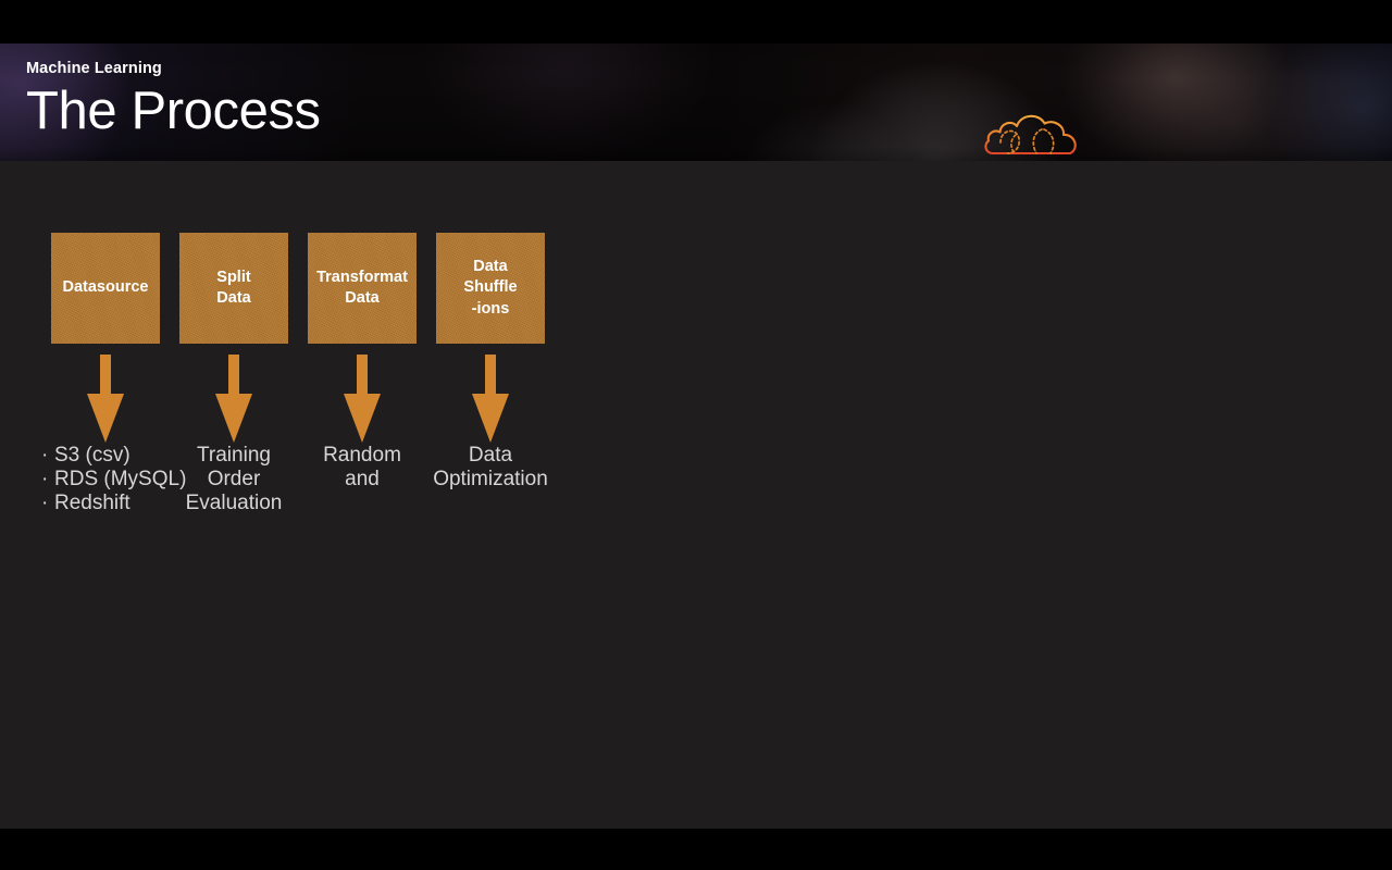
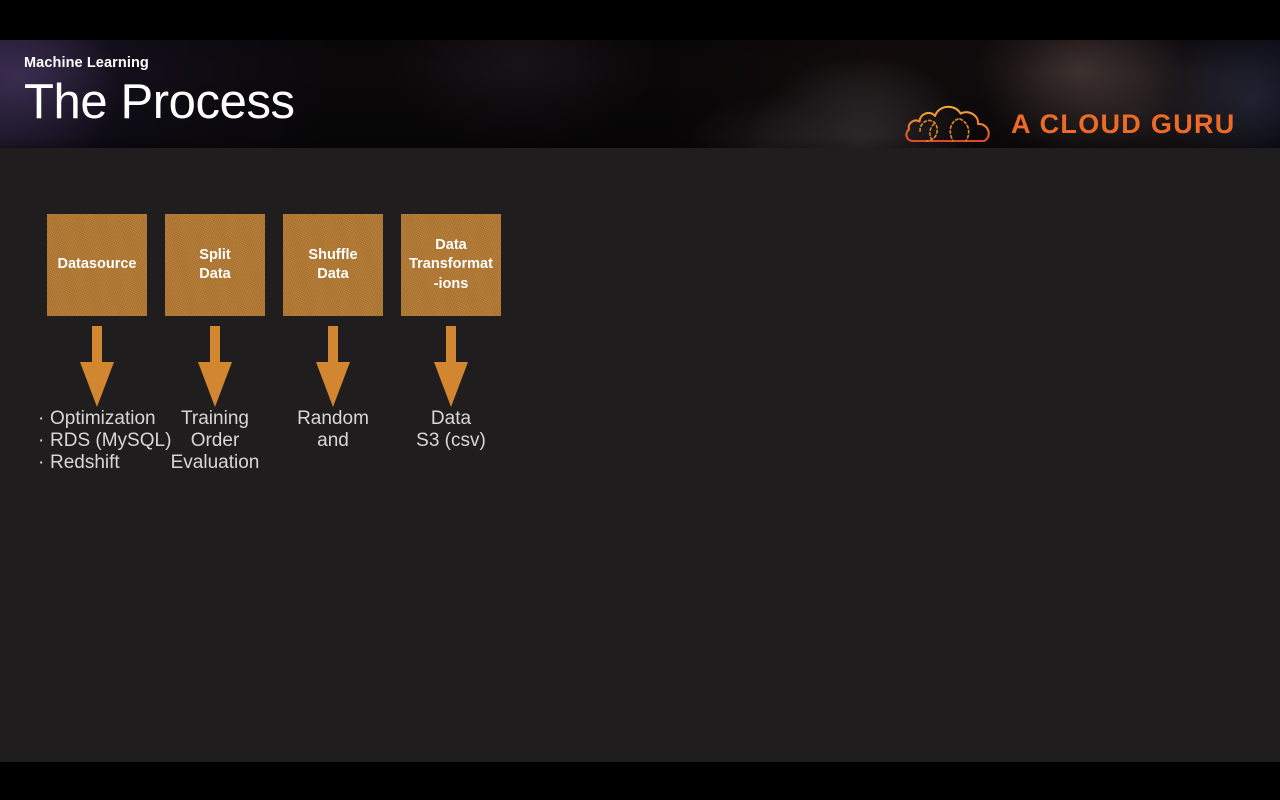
  Machine Learning
  The Process
+ A CLOUD GURU
  Datasource
- · S3 (csv)
+ · Optimization
  · RDS (MySQL)
  · Redshift
  Split
  Data
  Training
  Order
  Evaluation
- Transformat
+ Shuffle
  Data
  Random
  and
  Data
- Shuffle
+ Transformat
  -ions
  Data
- Optimization
+ S3 (csv)
